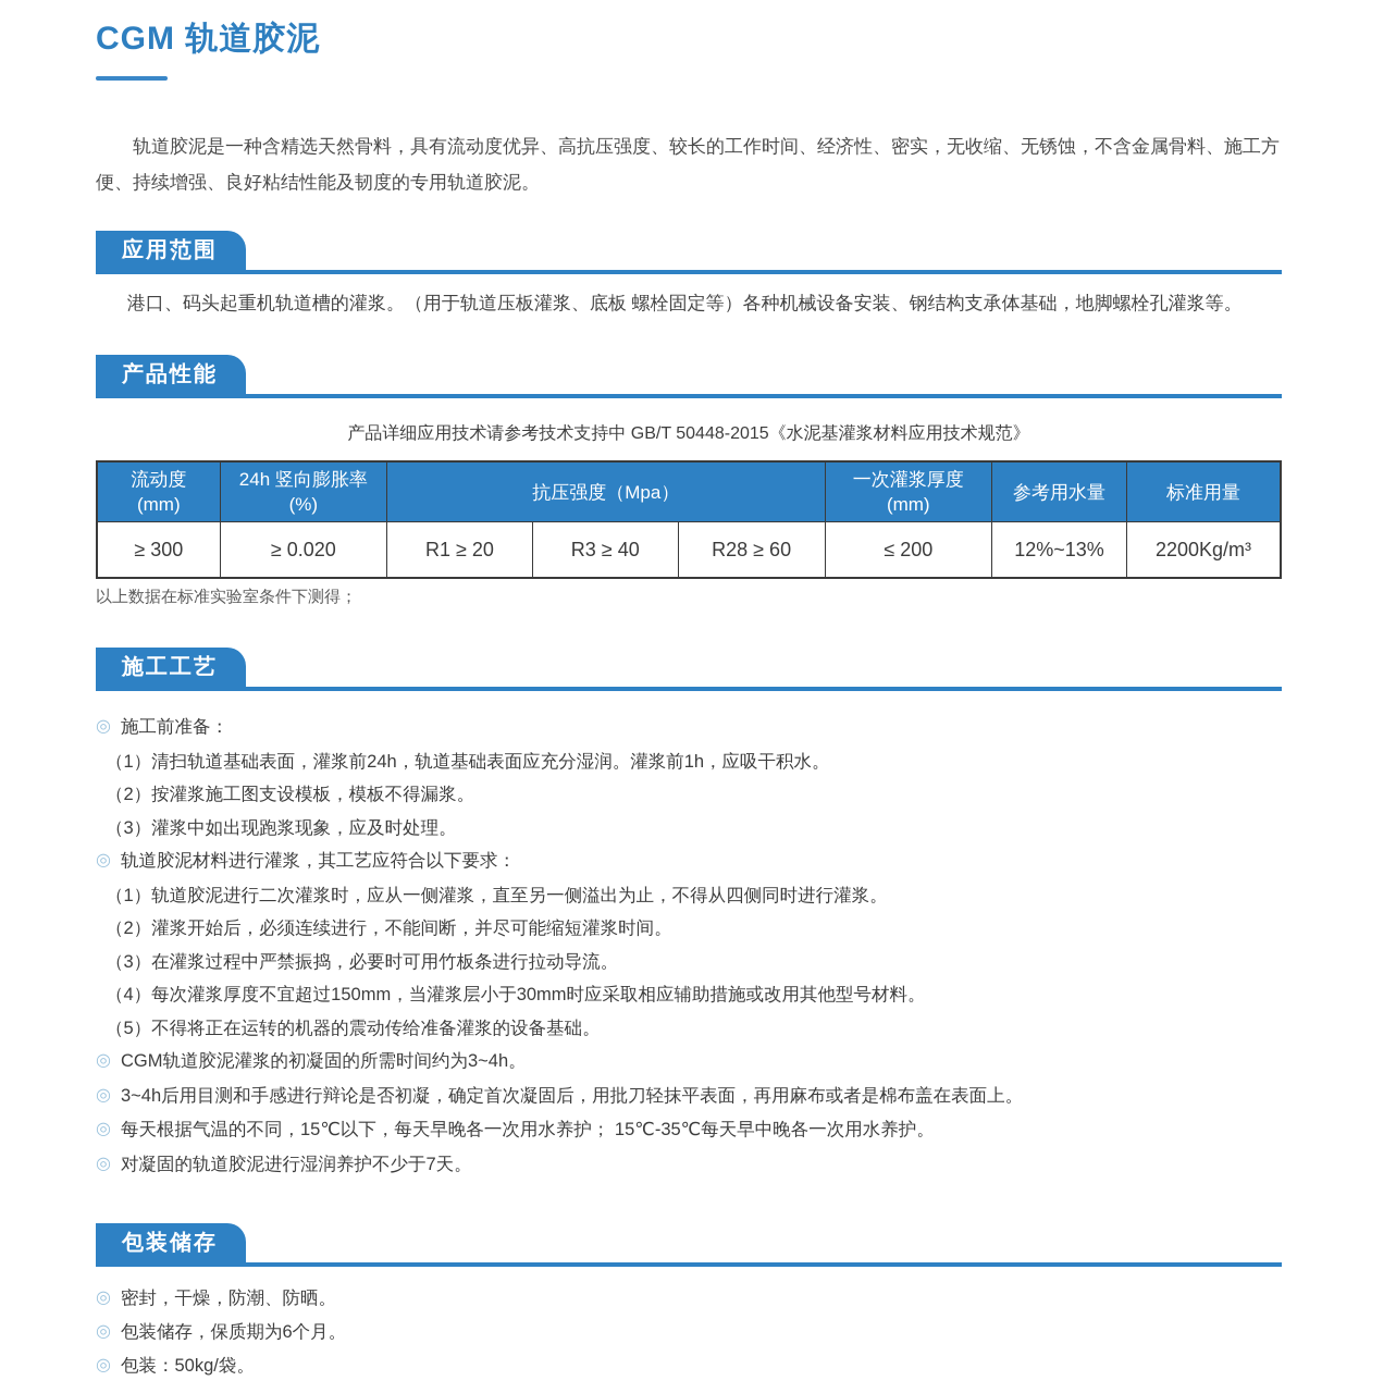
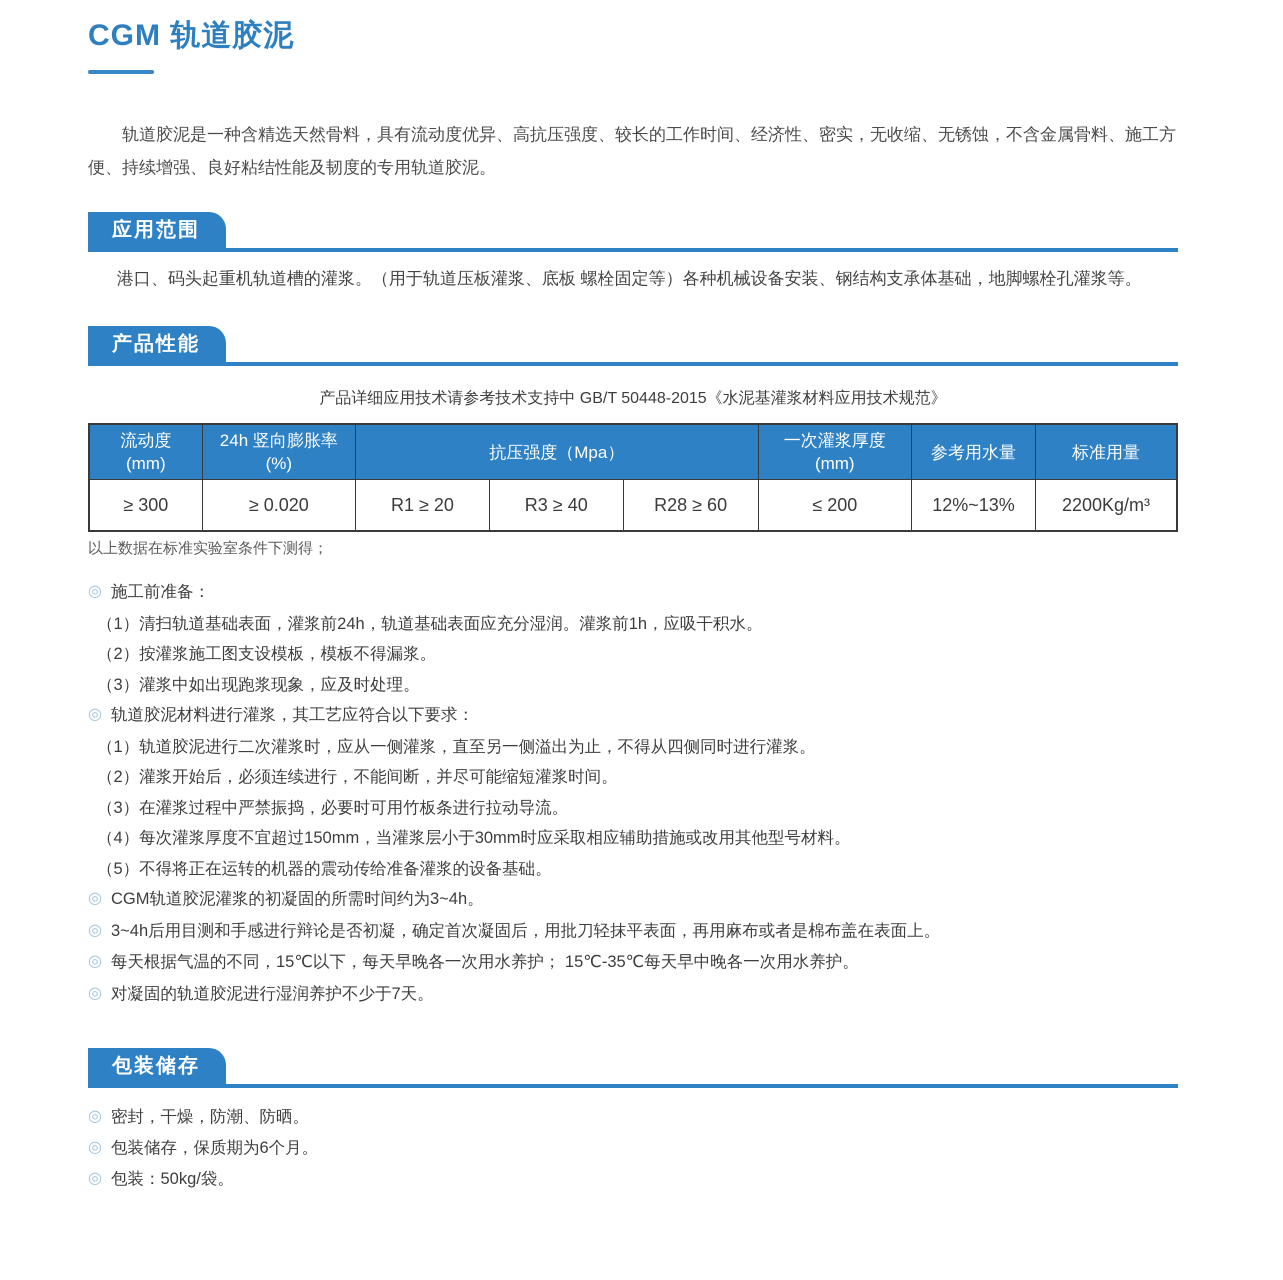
  CGM 轨道胶泥
  轨道胶泥是一种含精选天然骨料，具有流动度优异、高抗压强度、较长的工作时间、经济性、密实，无收缩、无锈蚀，不含金属骨料、施工方便、持续增强、良好粘结性能及韧度的专用轨道胶泥。
  应用范围
  港口、码头起重机轨道槽的灌浆。（用于轨道压板灌浆、底板 螺栓固定等）各种机械设备安装、钢结构支承体基础，地脚螺栓孔灌浆等。
  产品性能
  产品详细应用技术请参考技术支持中 GB/T 50448-2015《水泥基灌浆材料应用技术规范》
  流动度 (mm)	24h 竖向膨胀率 (%)	抗压强度（Mpa）	一次灌浆厚度 (mm)	参考用水量	标准用量
  ≥ 300	≥ 0.020	R1 ≥ 20	R3 ≥ 40	R28 ≥ 60	≤ 200	12%~13%	2200Kg/m³
  以上数据在标准实验室条件下测得；
- 施工工艺
  ◎
  施工前准备：
  （1）清扫轨道基础表面，灌浆前24h，轨道基础表面应充分湿润。灌浆前1h，应吸干积水。
  （2）按灌浆施工图支设模板，模板不得漏浆。
  （3）灌浆中如出现跑浆现象，应及时处理。
  ◎
  轨道胶泥材料进行灌浆，其工艺应符合以下要求：
  （1）轨道胶泥进行二次灌浆时，应从一侧灌浆，直至另一侧溢出为止，不得从四侧同时进行灌浆。
  （2）灌浆开始后，必须连续进行，不能间断，并尽可能缩短灌浆时间。
  （3）在灌浆过程中严禁振捣，必要时可用竹板条进行拉动导流。
  （4）每次灌浆厚度不宜超过150mm，当灌浆层小于30mm时应采取相应辅助措施或改用其他型号材料。
  （5）不得将正在运转的机器的震动传给准备灌浆的设备基础。
  ◎
  CGM轨道胶泥灌浆的初凝固的所需时间约为3~4h。
  ◎
  3~4h后用目测和手感进行辩论是否初凝，确定首次凝固后，用批刀轻抹平表面，再用麻布或者是棉布盖在表面上。
  ◎
  每天根据气温的不同，15℃以下，每天早晚各一次用水养护； 15℃-35℃每天早中晚各一次用水养护。
  ◎
  对凝固的轨道胶泥进行湿润养护不少于7天。
  包装储存
  ◎
  密封，干燥，防潮、防晒。
  ◎
  包装储存，保质期为6个月。
  ◎
  包装：50kg/袋。
